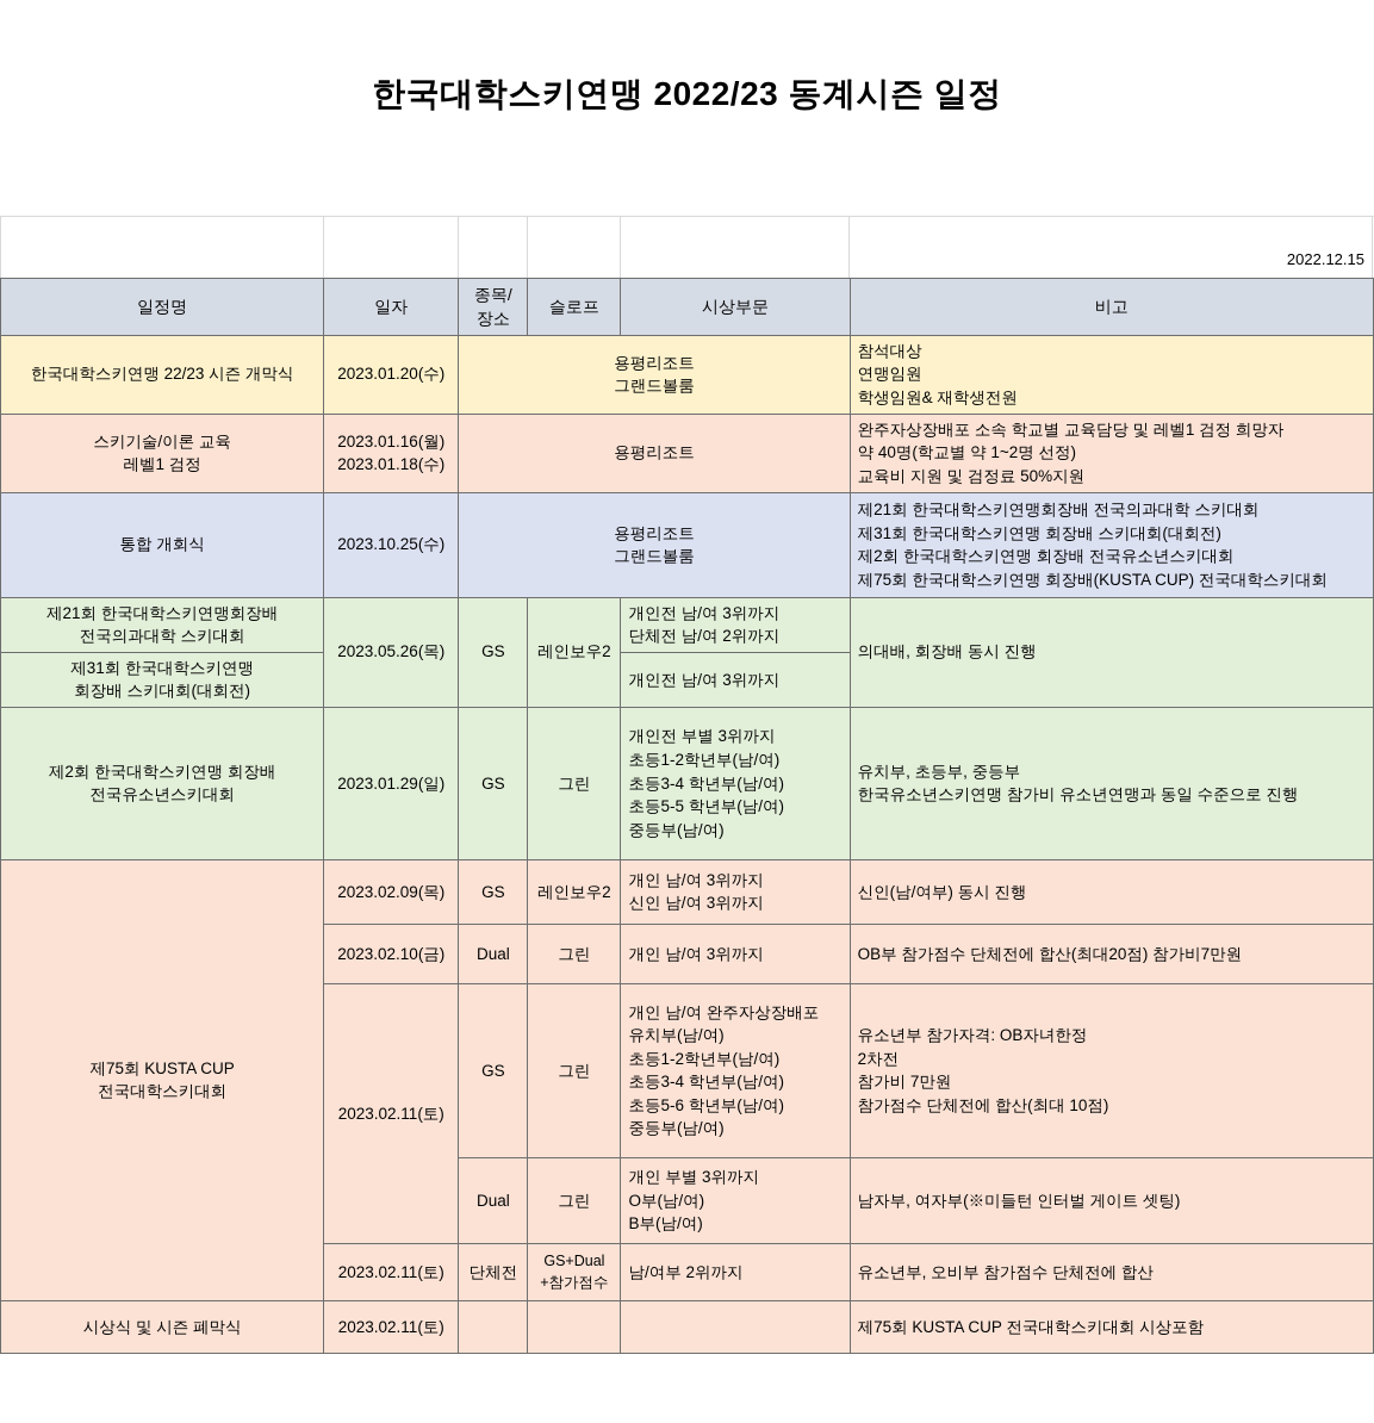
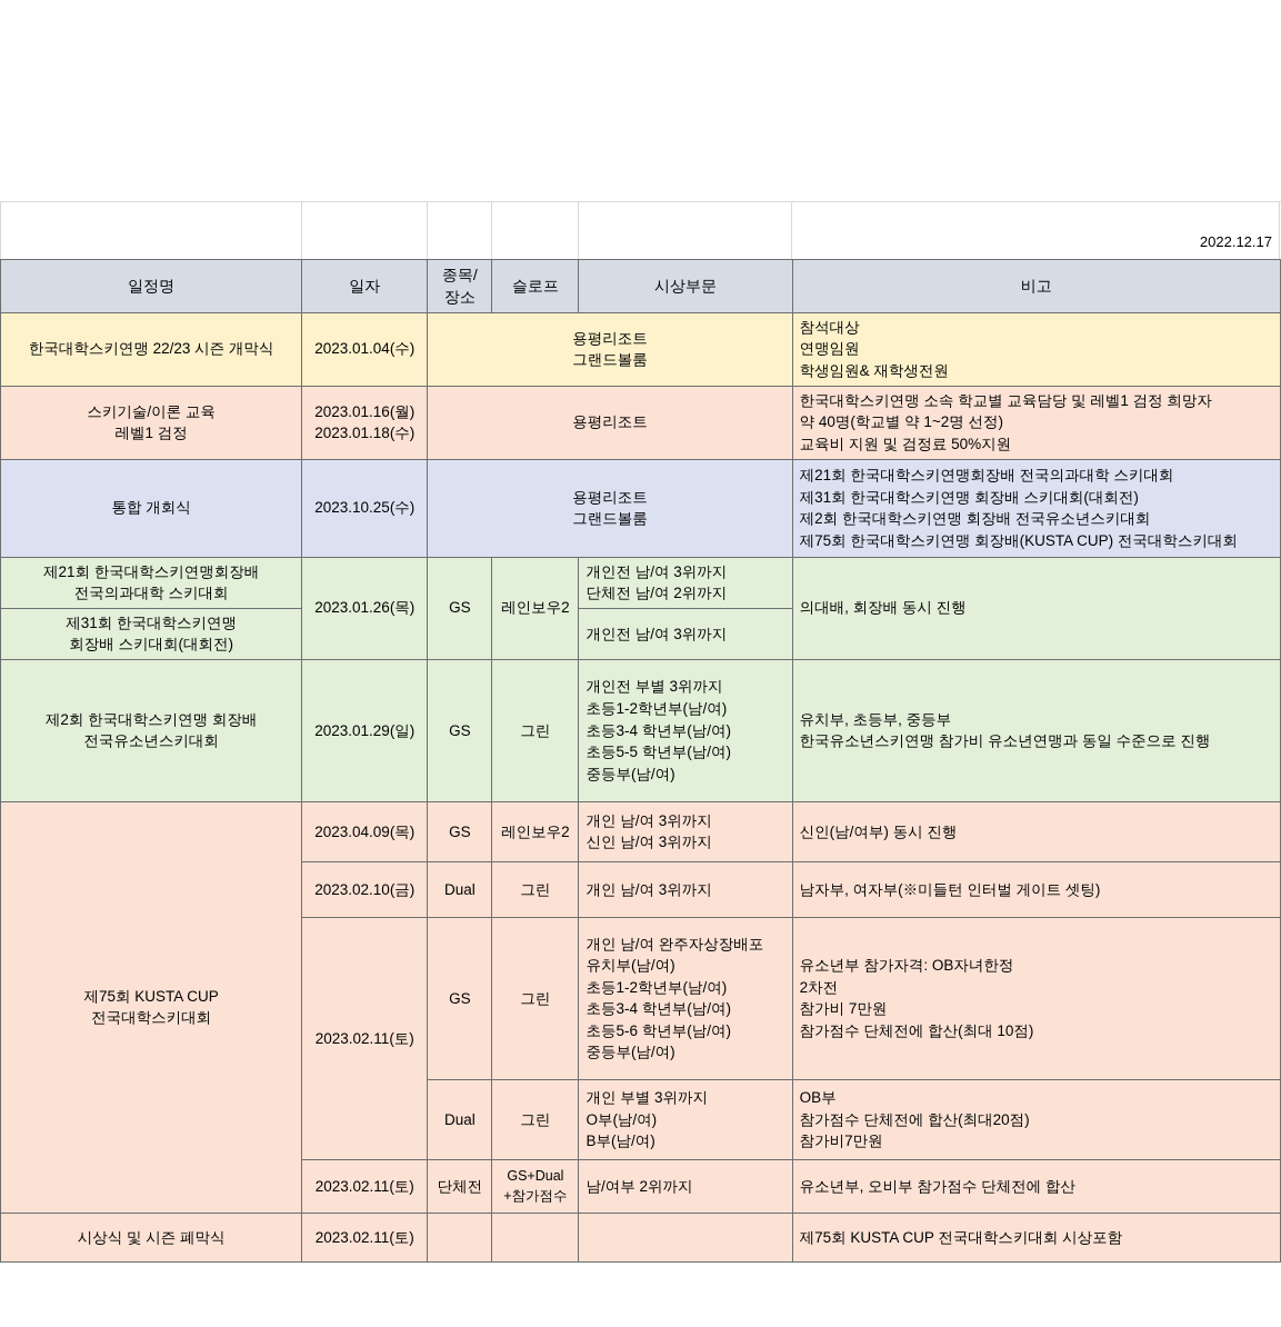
- 한국대학스키연맹 2022/23 동계시즌 일정
- 2022.12.15
+ 2022.12.17
  일정명	일자	종목/장소	슬로프	시상부문	비고
- 한국대학스키연맹 22/23 시즌 개막식	2023.01.20(수)	용평리조트 그랜드볼룸	참석대상 연맹임원 학생임원& 재학생전원
+ 한국대학스키연맹 22/23 시즌 개막식	2023.01.04(수)	용평리조트 그랜드볼룸	참석대상 연맹임원 학생임원& 재학생전원
- 스키기술/이론 교육 레벨1 검정	2023.01.16(월) 2023.01.18(수)	용평리조트	완주자상장배포 소속 학교별 교육담당 및 레벨1 검정 희망자 약 40명(학교별 약 1~2명 선정) 교육비 지원 및 검정료 50%지원
+ 스키기술/이론 교육 레벨1 검정	2023.01.16(월) 2023.01.18(수)	용평리조트	한국대학스키연맹 소속 학교별 교육담당 및 레벨1 검정 희망자 약 40명(학교별 약 1~2명 선정) 교육비 지원 및 검정료 50%지원
  통합 개회식	2023.10.25(수)	용평리조트 그랜드볼룸	제21회 한국대학스키연맹회장배 전국의과대학 스키대회 제31회 한국대학스키연맹 회장배 스키대회(대회전) 제2회 한국대학스키연맹 회장배 전국유소년스키대회 제75회 한국대학스키연맹 회장배(KUSTA CUP) 전국대학스키대회
- 제21회 한국대학스키연맹회장배 전국의과대학 스키대회	2023.05.26(목)	GS	레인보우2	개인전 남/여 3위까지 단체전 남/여 2위까지	의대배, 회장배 동시 진행
+ 제21회 한국대학스키연맹회장배 전국의과대학 스키대회	2023.01.26(목)	GS	레인보우2	개인전 남/여 3위까지 단체전 남/여 2위까지	의대배, 회장배 동시 진행
  제31회 한국대학스키연맹 회장배 스키대회(대회전)	개인전 남/여 3위까지
  제2회 한국대학스키연맹 회장배 전국유소년스키대회	2023.01.29(일)	GS	그린	개인전 부별 3위까지 초등1-2학년부(남/여) 초등3-4 학년부(남/여) 초등5-5 학년부(남/여) 중등부(남/여)	유치부, 초등부, 중등부 한국유소년스키연맹 참가비 유소년연맹과 동일 수준으로 진행
- 제75회 KUSTA CUP 전국대학스키대회	2023.02.09(목)	GS	레인보우2	개인 남/여 3위까지 신인 남/여 3위까지	신인(남/여부) 동시 진행
+ 제75회 KUSTA CUP 전국대학스키대회	2023.04.09(목)	GS	레인보우2	개인 남/여 3위까지 신인 남/여 3위까지	신인(남/여부) 동시 진행
- 2023.02.10(금)	Dual	그린	개인 남/여 3위까지	OB부 참가점수 단체전에 합산(최대20점) 참가비7만원
+ 2023.02.10(금)	Dual	그린	개인 남/여 3위까지	남자부, 여자부(※미들턴 인터벌 게이트 셋팅)
  2023.02.11(토)	GS	그린	개인 남/여 완주자상장배포 유치부(남/여) 초등1-2학년부(남/여) 초등3-4 학년부(남/여) 초등5-6 학년부(남/여) 중등부(남/여)	유소년부 참가자격: OB자녀한정 2차전 참가비 7만원 참가점수 단체전에 합산(최대 10점)
- Dual	그린	개인 부별 3위까지 O부(남/여) B부(남/여)	남자부, 여자부(※미들턴 인터벌 게이트 셋팅)
+ Dual	그린	개인 부별 3위까지 O부(남/여) B부(남/여)	OB부 참가점수 단체전에 합산(최대20점) 참가비7만원
  2023.02.11(토)	단체전	GS+Dual +참가점수	남/여부 2위까지	유소년부, 오비부 참가점수 단체전에 합산
  시상식 및 시즌 폐막식	2023.02.11(토)				제75회 KUSTA CUP 전국대학스키대회 시상포함
